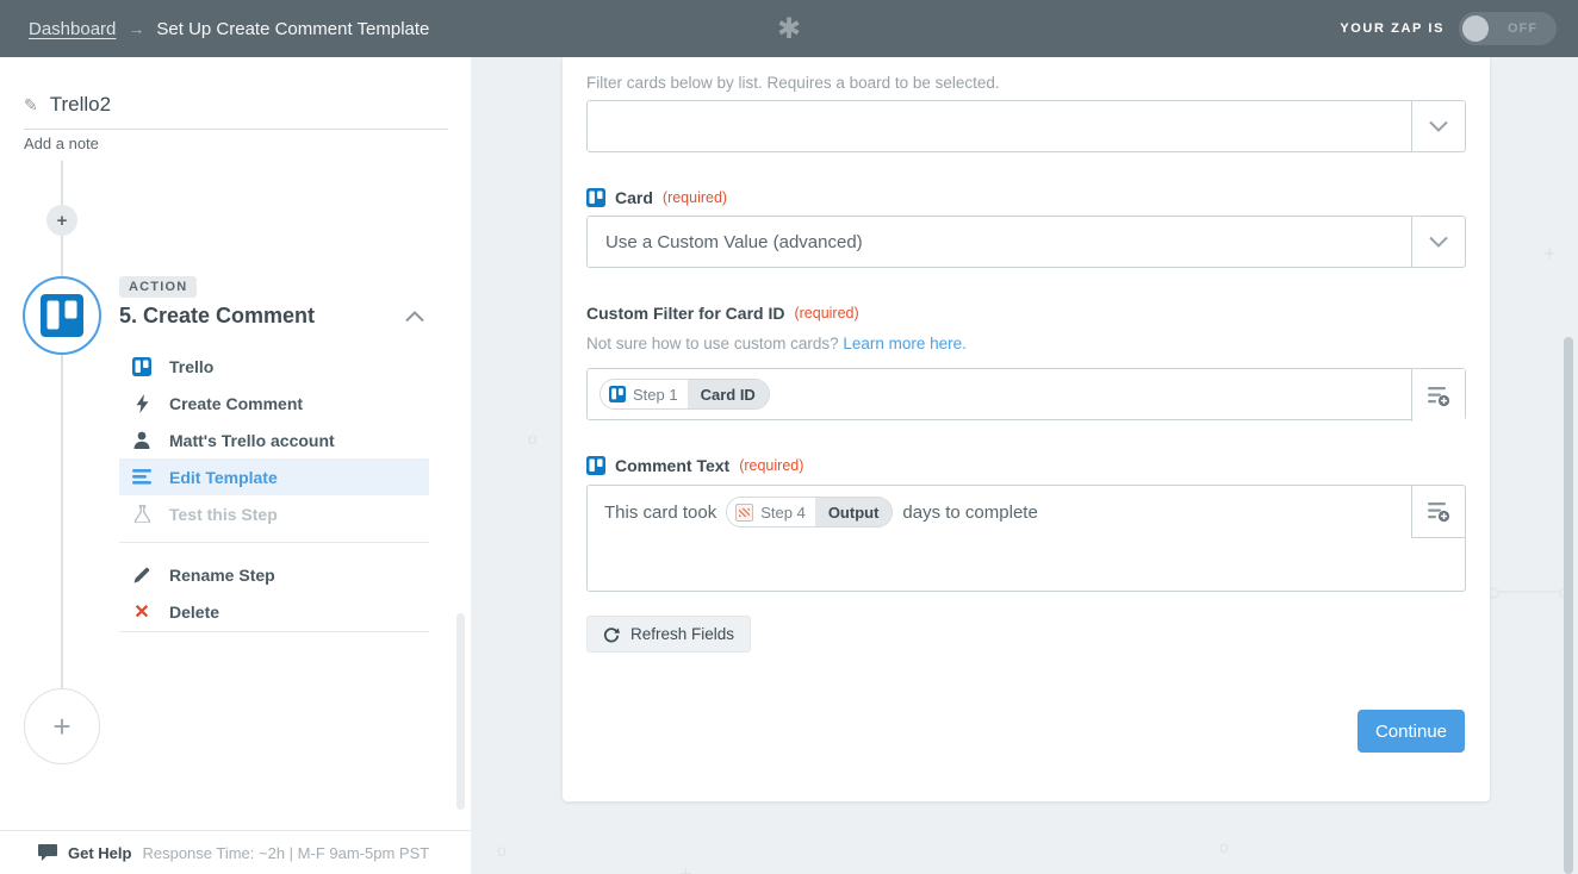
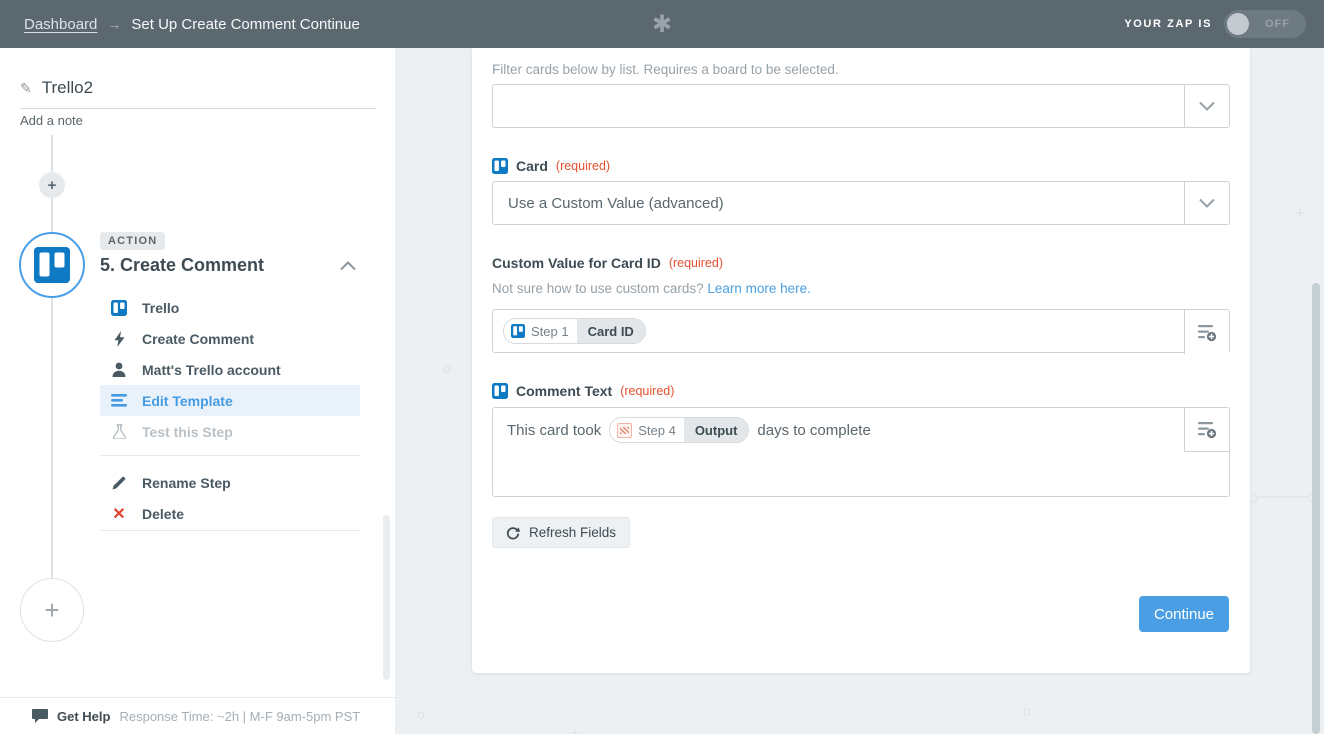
  Dashboard
  →
- Set Up Create Comment Template
+ Set Up Create Comment Continue
  ✱
  YOUR ZAP IS
  OFF
  ✎
  Trello2
  Add a note
  +
  ACTION
  5. Create Comment
  Trello
  Create Comment
  Matt's Trello account
  Edit Template
  Test this Step
  Rename Step
  ✕
  Delete
  +
  Get Help
  Response Time: ~2h | M-F 9am-5pm PST
  Filter cards below by list. Requires a board to be selected.
  Card
  (required)
  Use a Custom Value (advanced)
- Custom Filter for Card ID
+ Custom Value for Card ID
  (required)
  Not sure how to use custom cards? Learn more here.
  Step 1
  Card ID
  Comment Text
  (required)
  This card took
  Step 4
  Output
  days to complete
  Refresh Fields
  Continue
